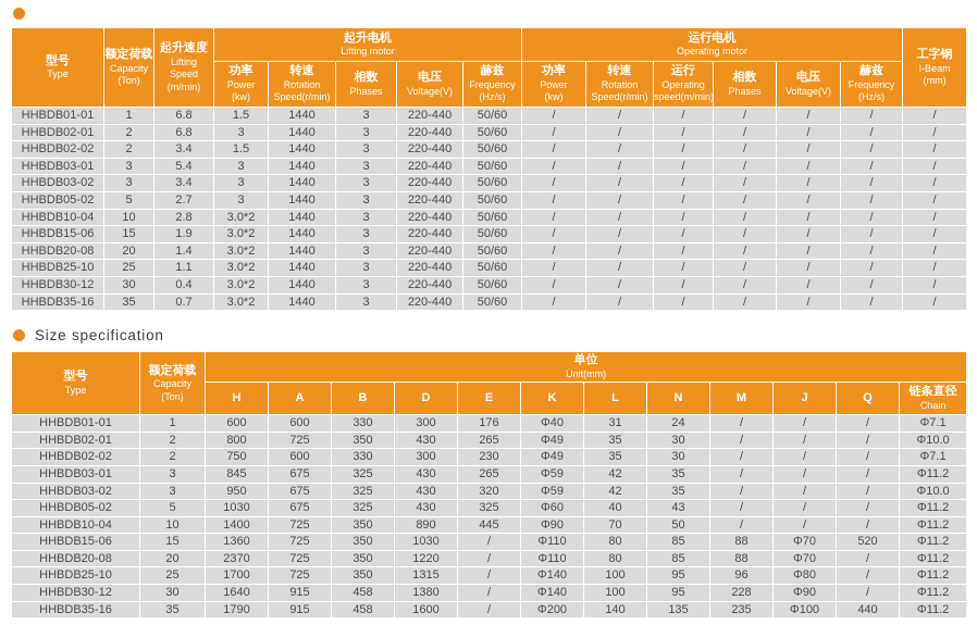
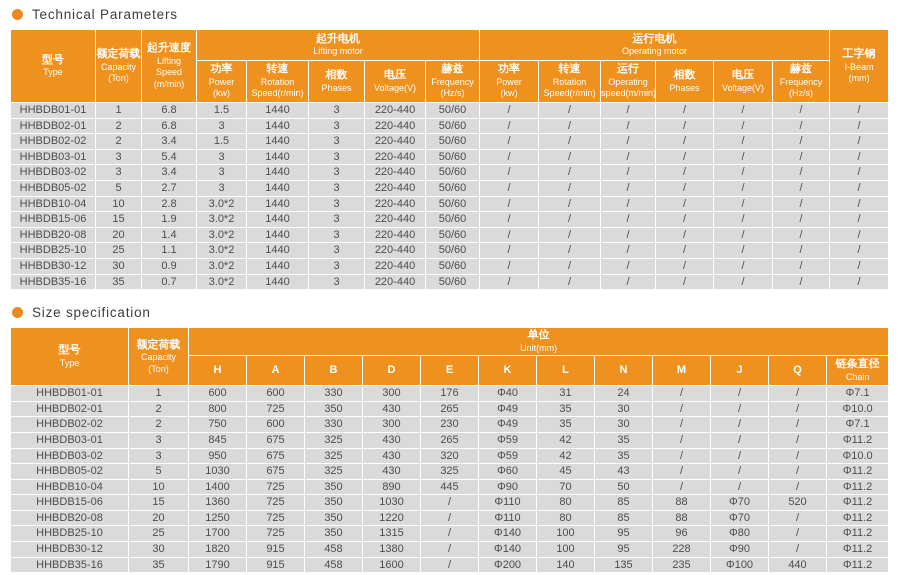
+ Technical Parameters
  型号 Type	额定荷载 Capacity (Ton)	起升速度 Lifting Speed (m/min)	起升电机 Lifting motor	运行电机 Operating motor	工字钢 I-Beam (mm)
  功率 Power (kw)	转速 Rotation Speed(r/min)	相数 Phases	电压 Voltage(V)	赫兹 Frequency (Hz/s)	功率 Power (kw)	转速 Rotation Speed(r/min)	运行 Operating speed(m/min)	相数 Phases	电压 Voltage(V)	赫兹 Frequency (Hz/s)
  HHBDB01-01	1	6.8	1.5	1440	3	220-440	50/60	/	/	/	/	/	/	/
  HHBDB02-01	2	6.8	3	1440	3	220-440	50/60	/	/	/	/	/	/	/
  HHBDB02-02	2	3.4	1.5	1440	3	220-440	50/60	/	/	/	/	/	/	/
  HHBDB03-01	3	5.4	3	1440	3	220-440	50/60	/	/	/	/	/	/	/
  HHBDB03-02	3	3.4	3	1440	3	220-440	50/60	/	/	/	/	/	/	/
  HHBDB05-02	5	2.7	3	1440	3	220-440	50/60	/	/	/	/	/	/	/
  HHBDB10-04	10	2.8	3.0*2	1440	3	220-440	50/60	/	/	/	/	/	/	/
  HHBDB15-06	15	1.9	3.0*2	1440	3	220-440	50/60	/	/	/	/	/	/	/
  HHBDB20-08	20	1.4	3.0*2	1440	3	220-440	50/60	/	/	/	/	/	/	/
  HHBDB25-10	25	1.1	3.0*2	1440	3	220-440	50/60	/	/	/	/	/	/	/
- HHBDB30-12	30	0.4	3.0*2	1440	3	220-440	50/60	/	/	/	/	/	/	/
+ HHBDB30-12	30	0.9	3.0*2	1440	3	220-440	50/60	/	/	/	/	/	/	/
  HHBDB35-16	35	0.7	3.0*2	1440	3	220-440	50/60	/	/	/	/	/	/	/
  Size specification
  型号 Type	额定荷载 Capacity (Ton)	单位 Unit(mm)
  H	A	B	D	E	K	L	N	M	J	Q	链条直径 Chain
  HHBDB01-01	1	600	600	330	300	176	Φ40	31	24	/	/	/	Φ7.1
  HHBDB02-01	2	800	725	350	430	265	Φ49	35	30	/	/	/	Φ10.0
  HHBDB02-02	2	750	600	330	300	230	Φ49	35	30	/	/	/	Φ7.1
  HHBDB03-01	3	845	675	325	430	265	Φ59	42	35	/	/	/	Φ11.2
  HHBDB03-02	3	950	675	325	430	320	Φ59	42	35	/	/	/	Φ10.0
- HHBDB05-02	5	1030	675	325	430	325	Φ60	40	43	/	/	/	Φ11.2
+ HHBDB05-02	5	1030	675	325	430	325	Φ60	45	43	/	/	/	Φ11.2
  HHBDB10-04	10	1400	725	350	890	445	Φ90	70	50	/	/	/	Φ11.2
  HHBDB15-06	15	1360	725	350	1030	/	Φ110	80	85	88	Φ70	520	Φ11.2
- HHBDB20-08	20	2370	725	350	1220	/	Φ110	80	85	88	Φ70	/	Φ11.2
+ HHBDB20-08	20	1250	725	350	1220	/	Φ110	80	85	88	Φ70	/	Φ11.2
  HHBDB25-10	25	1700	725	350	1315	/	Φ140	100	95	96	Φ80	/	Φ11.2
- HHBDB30-12	30	1640	915	458	1380	/	Φ140	100	95	228	Φ90	/	Φ11.2
+ HHBDB30-12	30	1820	915	458	1380	/	Φ140	100	95	228	Φ90	/	Φ11.2
  HHBDB35-16	35	1790	915	458	1600	/	Φ200	140	135	235	Φ100	440	Φ11.2
